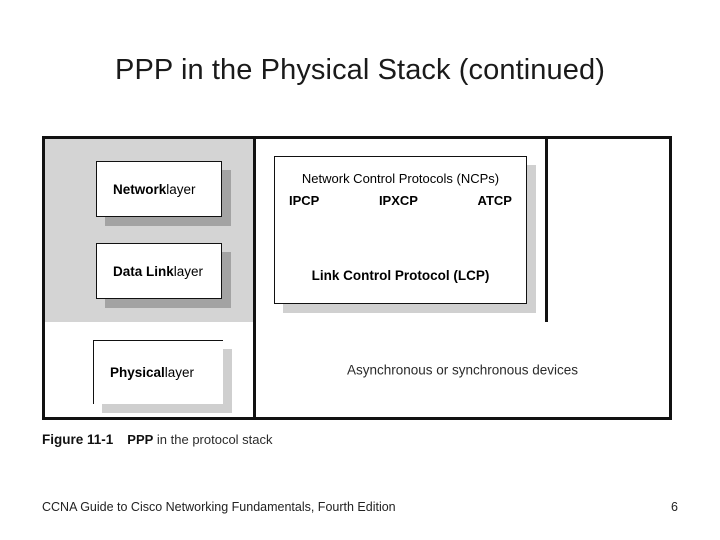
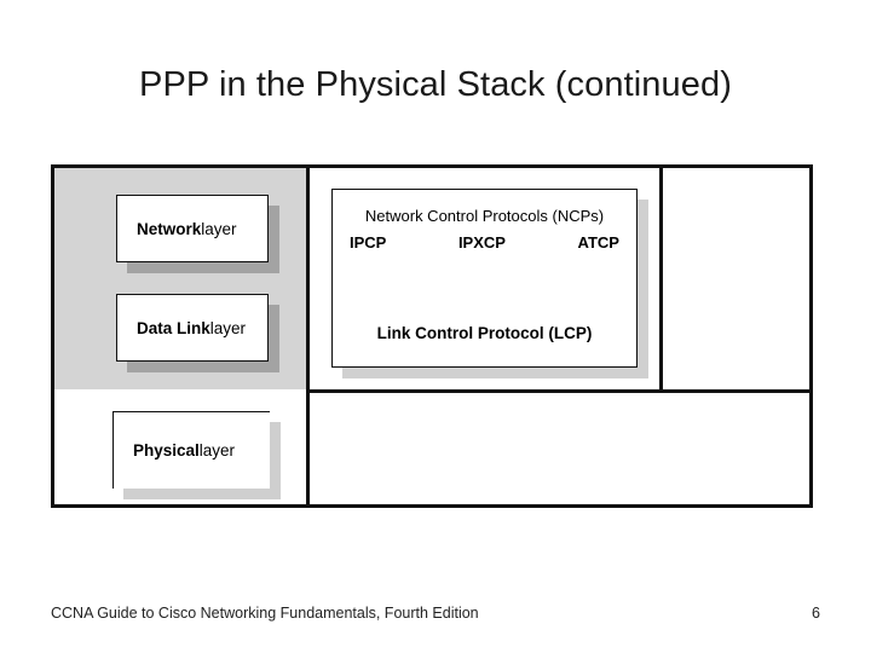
  PPP in the Physical Stack (continued)
  Network
  layer
  Data Link
  layer
  Network Control Protocols (NCPs)
  IPCP
  IPXCP
  ATCP
  Link Control Protocol (LCP)
  Physical
  layer
- Asynchronous or synchronous devices
- Figure 11-1 PPP in the protocol stack
  CCNA Guide to Cisco Networking Fundamentals, Fourth Edition
  6
